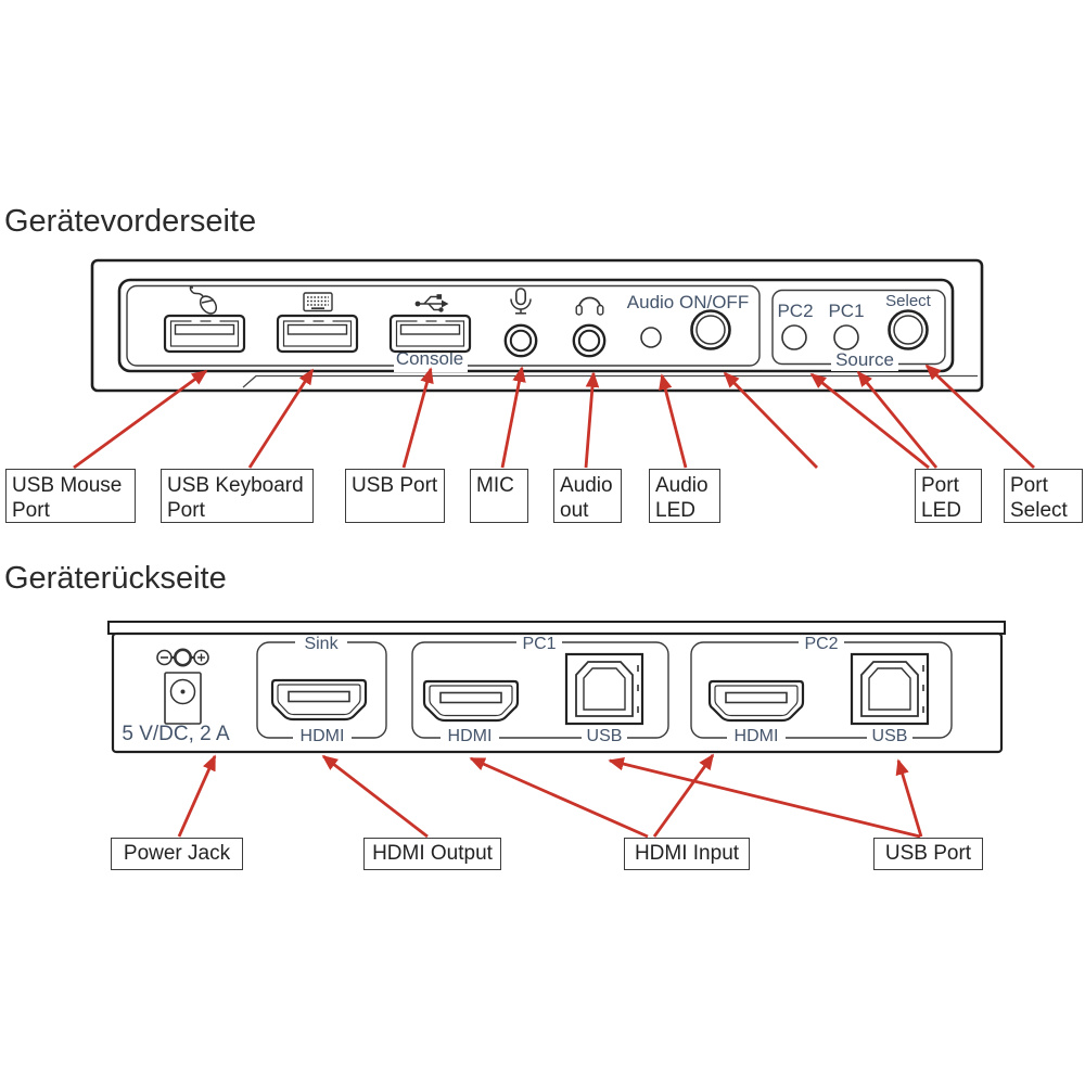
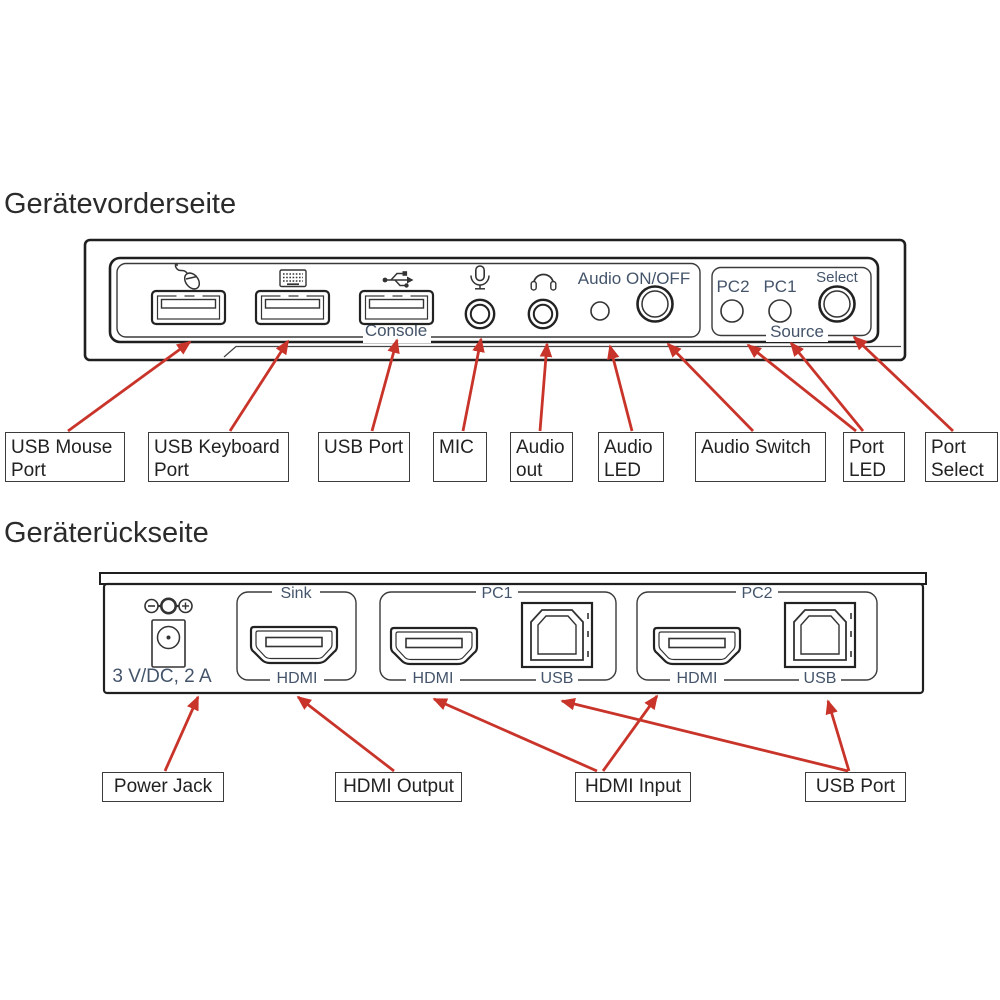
  Gerätevorderseite
  Geräterückseite
  Console
  Audio ON/OFF
  PC2
  PC1
  Select
  Source
- 5 V/DC, 2 A
+ 3 V/DC, 2 A
  Sink
  HDMI
  PC1
  HDMI
  USB
  PC2
  HDMI
  USB
  USB Mouse Port
  USB Keyboard Port
  USB Port
  MIC
  Audio out
  Audio LED
+ Audio Switch
  Port LED
  Port Select
  Power Jack
  HDMI Output
  HDMI Input
  USB Port
